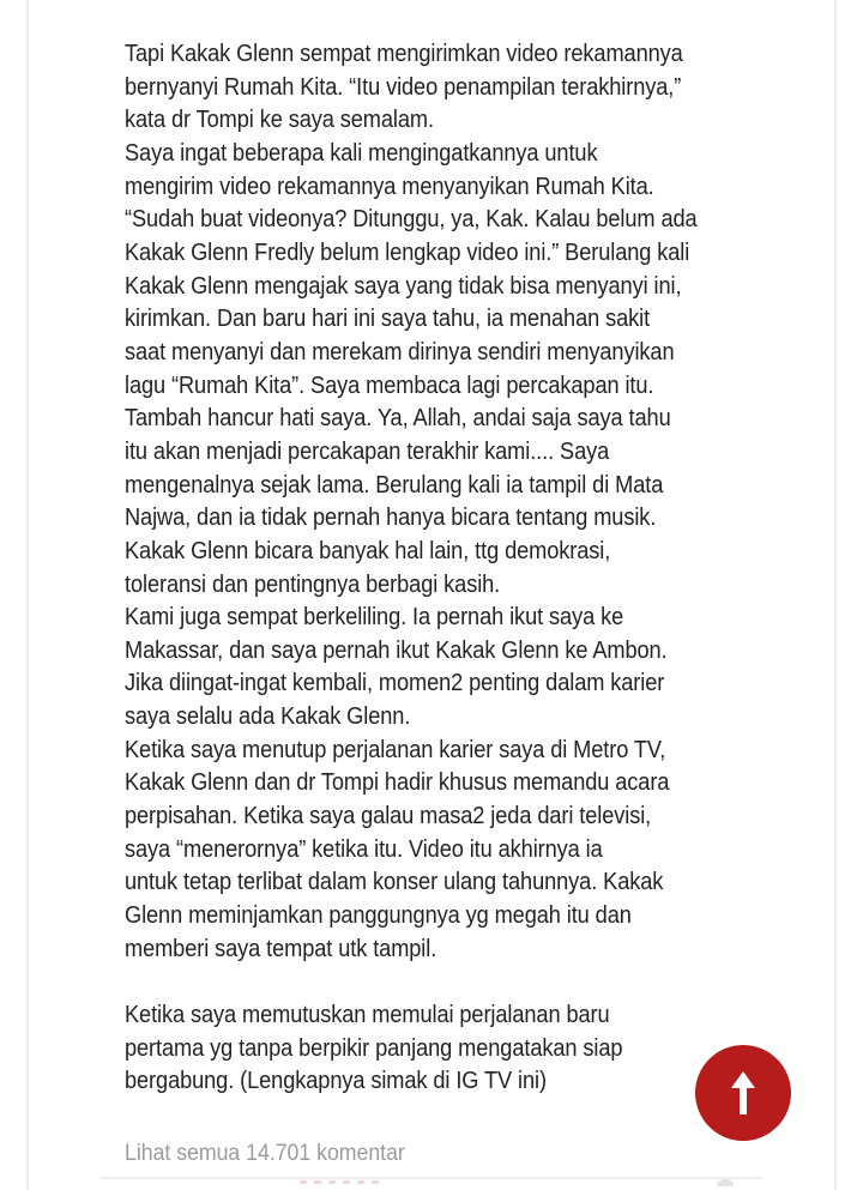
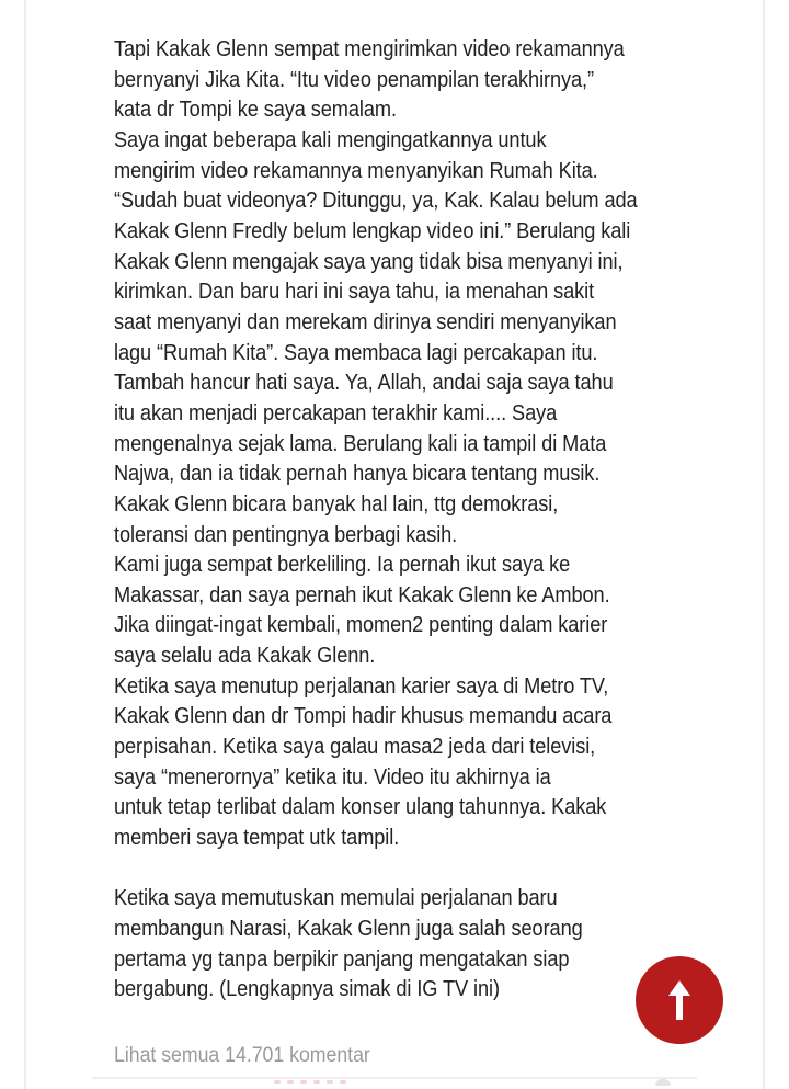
  Tapi Kakak Glenn sempat mengirimkan video rekamannya
- bernyanyi Rumah Kita. “Itu video penampilan terakhirnya,”
+ bernyanyi Jika Kita. “Itu video penampilan terakhirnya,”
  kata dr Tompi ke saya semalam.
  Saya ingat beberapa kali mengingatkannya untuk
  mengirim video rekamannya menyanyikan Rumah Kita.
  “Sudah buat videonya? Ditunggu, ya, Kak. Kalau belum ada
  Kakak Glenn Fredly belum lengkap video ini.” Berulang kali
  Kakak Glenn mengajak saya yang tidak bisa menyanyi ini,
  kirimkan. Dan baru hari ini saya tahu, ia menahan sakit
  saat menyanyi dan merekam dirinya sendiri menyanyikan
  lagu “Rumah Kita”. Saya membaca lagi percakapan itu.
  Tambah hancur hati saya. Ya, Allah, andai saja saya tahu
  itu akan menjadi percakapan terakhir kami.... Saya
  mengenalnya sejak lama. Berulang kali ia tampil di Mata
  Najwa, dan ia tidak pernah hanya bicara tentang musik.
  Kakak Glenn bicara banyak hal lain, ttg demokrasi,
  toleransi dan pentingnya berbagi kasih.
  Kami juga sempat berkeliling. Ia pernah ikut saya ke
  Makassar, dan saya pernah ikut Kakak Glenn ke Ambon.
  Jika diingat-ingat kembali, momen2 penting dalam karier
  saya selalu ada Kakak Glenn.
  Ketika saya menutup perjalanan karier saya di Metro TV,
  Kakak Glenn dan dr Tompi hadir khusus memandu acara
  perpisahan. Ketika saya galau masa2 jeda dari televisi,
  saya “menerornya” ketika itu. Video itu akhirnya ia
  untuk tetap terlibat dalam konser ulang tahunnya. Kakak
- Glenn meminjamkan panggungnya yg megah itu dan
  memberi saya tempat utk tampil.
  Ketika saya memutuskan memulai perjalanan baru
+ membangun Narasi, Kakak Glenn juga salah seorang
  pertama yg tanpa berpikir panjang mengatakan siap
  bergabung. (Lengkapnya simak di IG TV ini)
  Lihat semua 14.701 komentar
